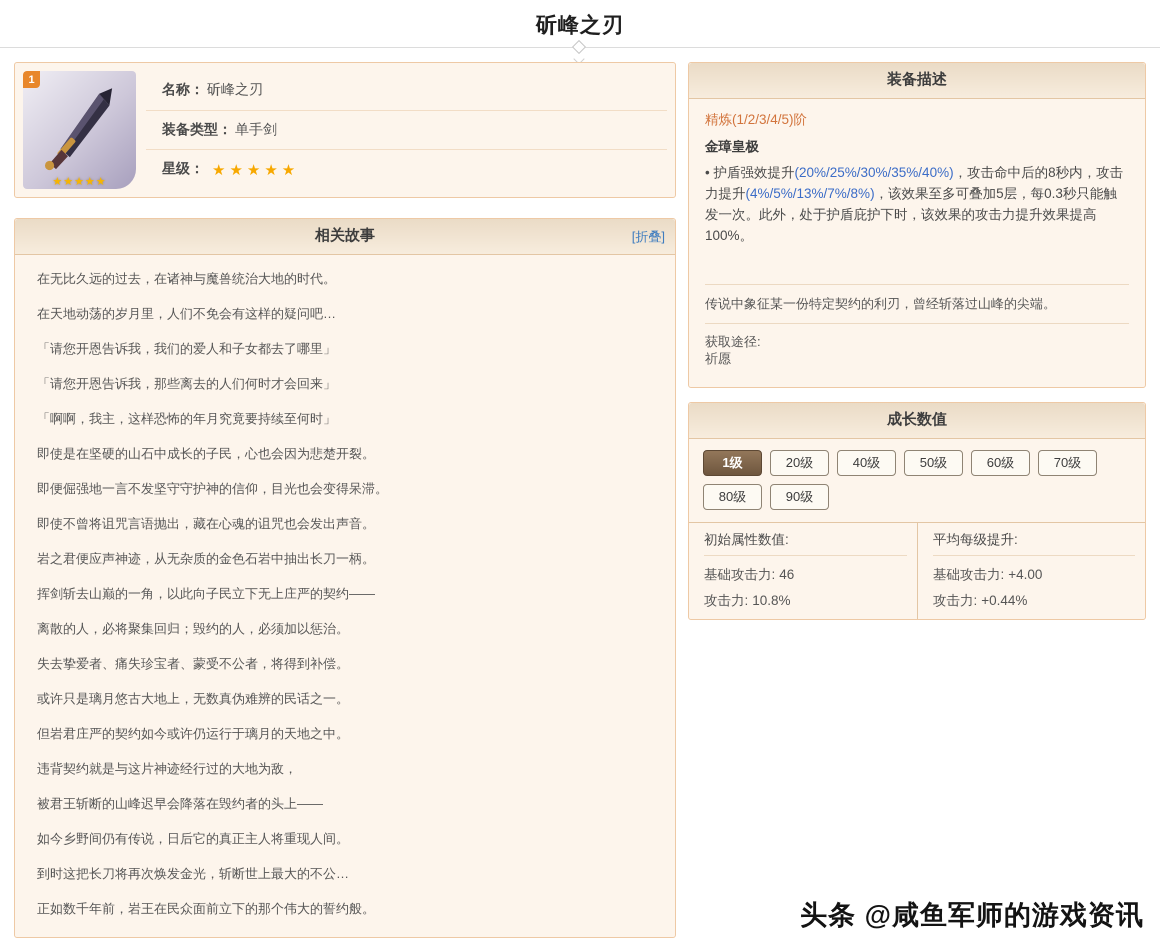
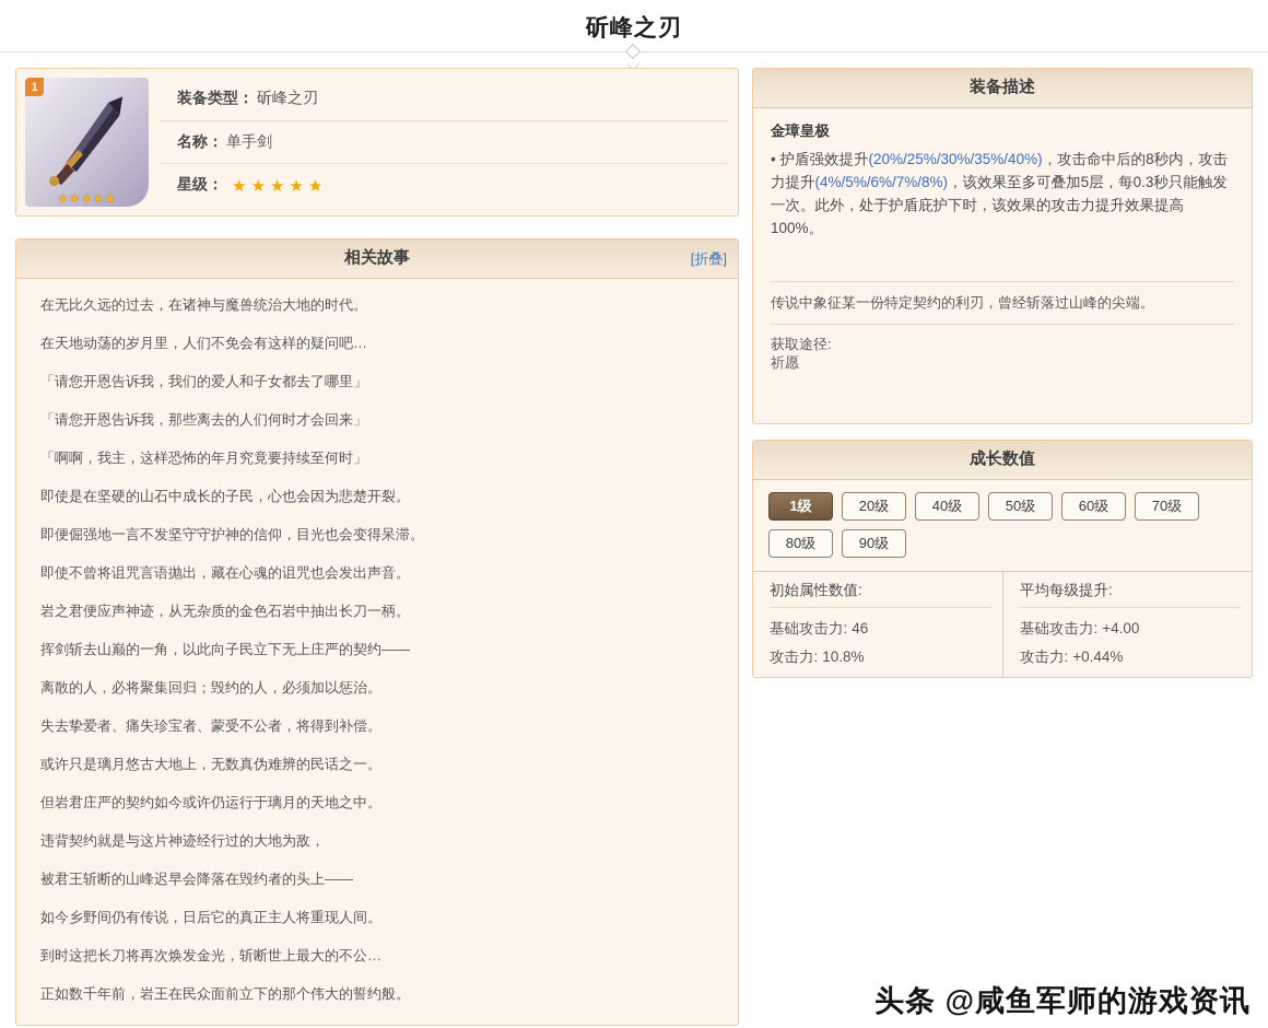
  斫峰之刃
  1
  ★★★★★
- 名称：
+ 装备类型：
  斫峰之刃
- 装备类型：
+ 名称：
  单手剑
  星级：
  ★★★★★
  相关故事
  [折叠]
  在无比久远的过去，在诸神与魔兽统治大地的时代。
  在天地动荡的岁月里，人们不免会有这样的疑问吧…
  「请您开恩告诉我，我们的爱人和子女都去了哪里」
  「请您开恩告诉我，那些离去的人们何时才会回来」
  「啊啊，我主，这样恐怖的年月究竟要持续至何时」
  即使是在坚硬的山石中成长的子民，心也会因为悲楚开裂。
  即便倔强地一言不发坚守守护神的信仰，目光也会变得呆滞。
  即使不曾将诅咒言语抛出，藏在心魂的诅咒也会发出声音。
  岩之君便应声神迹，从无杂质的金色石岩中抽出长刀一柄。
  挥剑斩去山巅的一角，以此向子民立下无上庄严的契约——
  离散的人，必将聚集回归；毁约的人，必须加以惩治。
  失去挚爱者、痛失珍宝者、蒙受不公者，将得到补偿。
  或许只是璃月悠古大地上，无数真伪难辨的民话之一。
  但岩君庄严的契约如今或许仍运行于璃月的天地之中。
  违背契约就是与这片神迹经行过的大地为敌，
  被君王斩断的山峰迟早会降落在毁约者的头上——
  如今乡野间仍有传说，日后它的真正主人将重现人间。
  到时这把长刀将再次焕发金光，斩断世上最大的不公…
  正如数千年前，岩王在民众面前立下的那个伟大的誓约般。
  装备描述
- 精炼(1/2/3/4/5)阶
  金璋皇极
- • 护盾强效提升(20%/25%/30%/35%/40%)，攻击命中后的8秒内，攻击力提升(4%/5%/13%/7%/8%)，该效果至多可叠加5层，每0.3秒只能触发一次。此外，处于护盾庇护下时，该效果的攻击力提升效果提高100%。
+ • 护盾强效提升(20%/25%/30%/35%/40%)，攻击命中后的8秒内，攻击力提升(4%/5%/6%/7%/8%)，该效果至多可叠加5层，每0.3秒只能触发一次。此外，处于护盾庇护下时，该效果的攻击力提升效果提高100%。
  传说中象征某一份特定契约的利刃，曾经斩落过山峰的尖端。
  获取途径:
  祈愿
  成长数值
  1级
  20级
  40级
  50级
  60级
  70级
  80级
  90级
  初始属性数值:
  基础攻击力: 46
  攻击力: 10.8%
  平均每级提升:
  基础攻击力: +4.00
  攻击力: +0.44%
  头条 @咸鱼军师的游戏资讯
